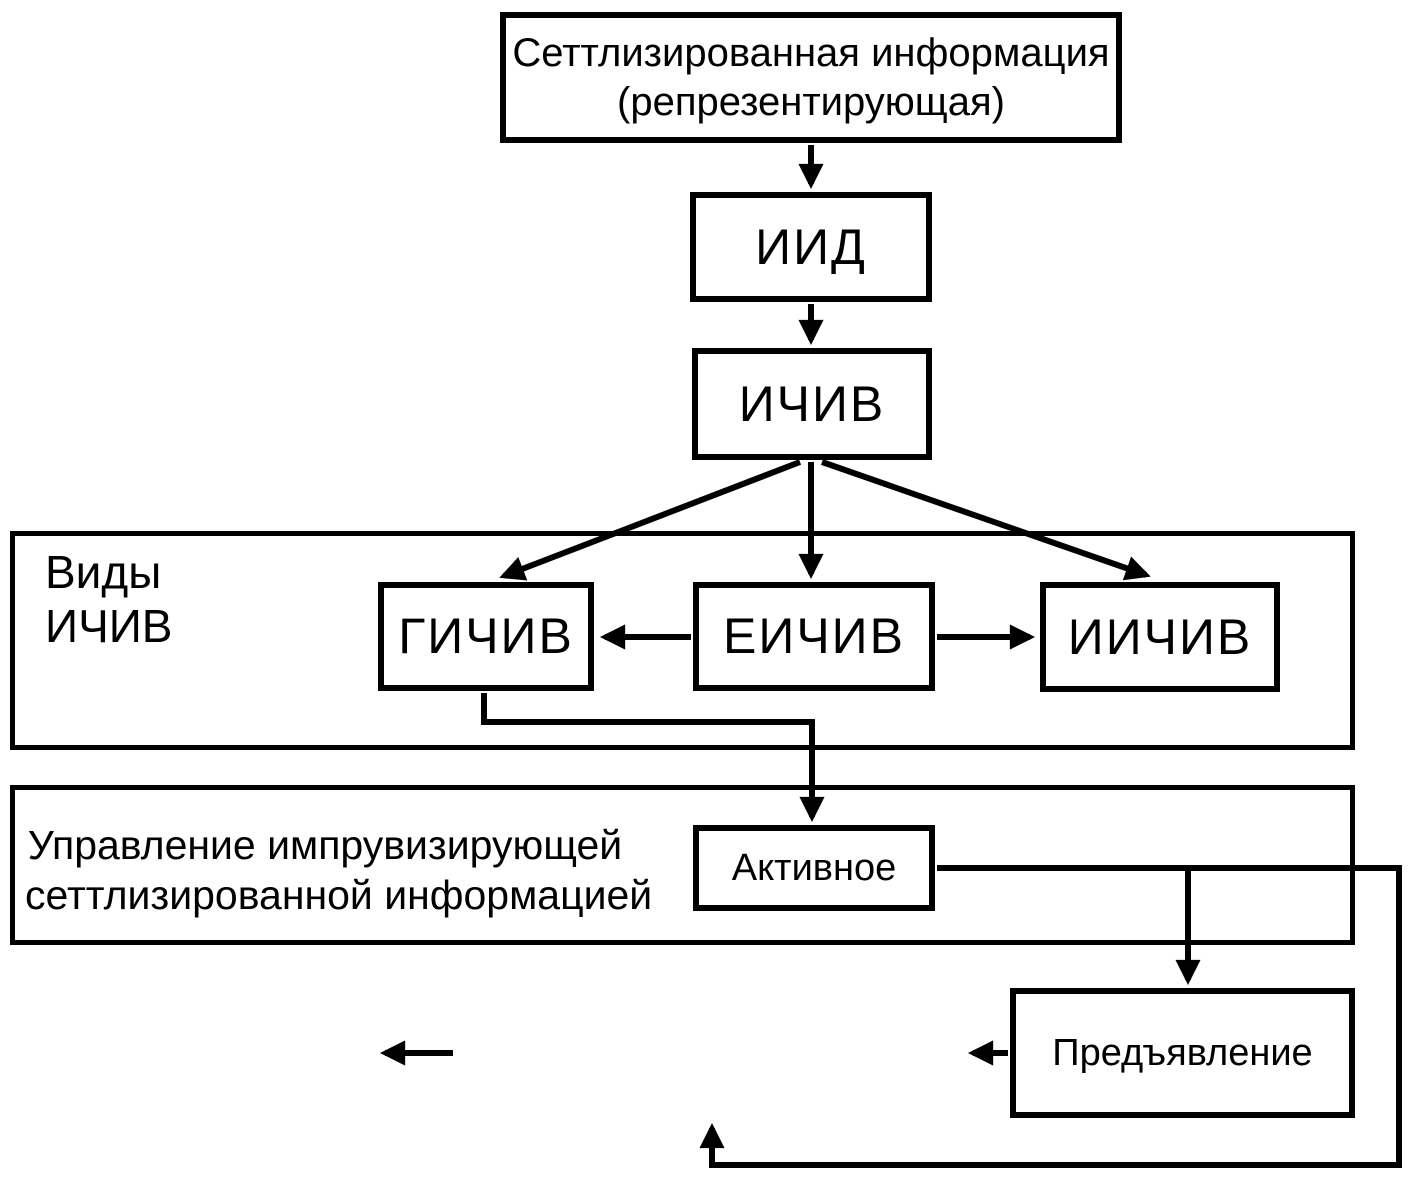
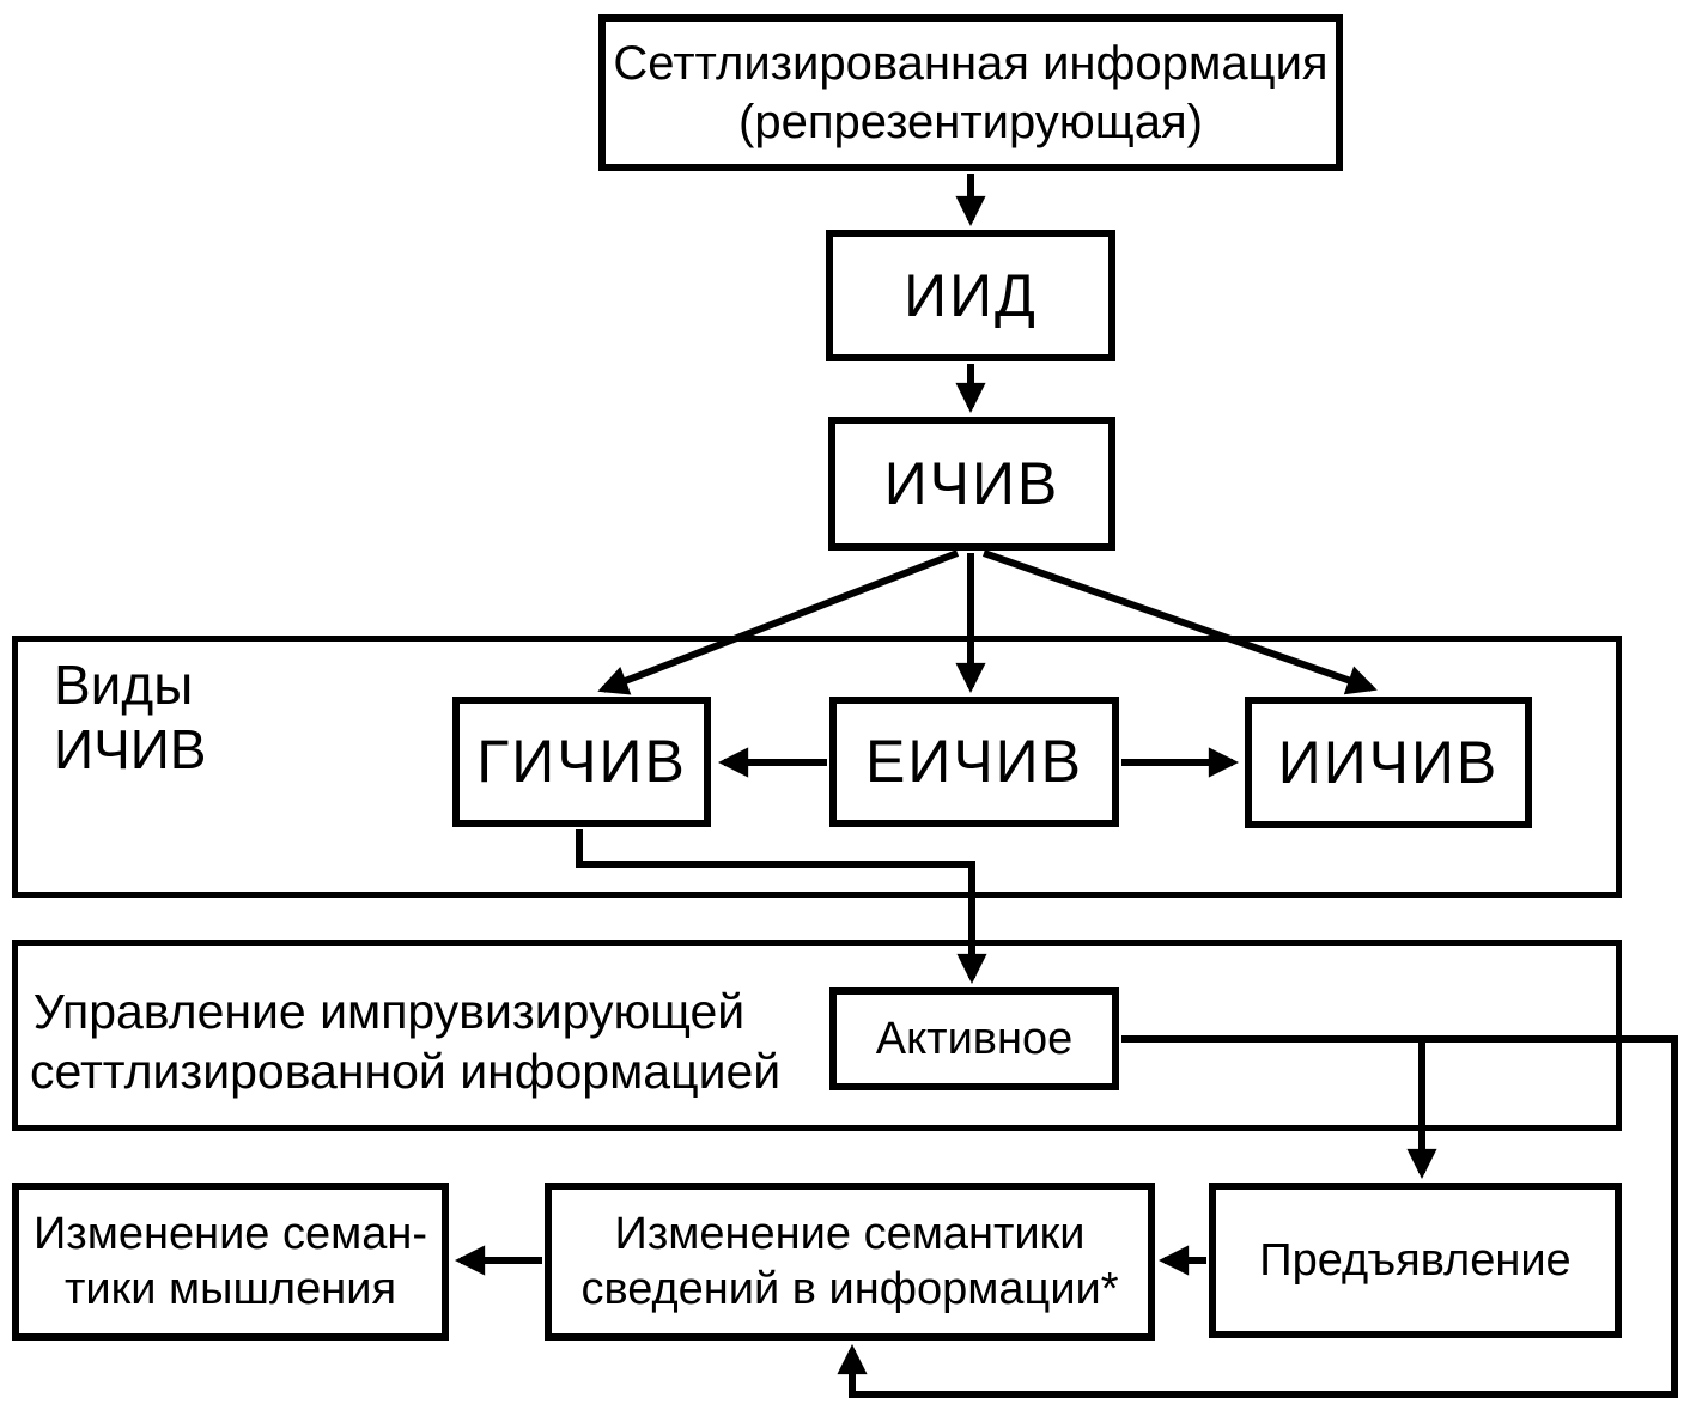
  Виды
  ИЧИВ
  Управление импрувизирующей
  сеттлизированной информацией
  Сеттлизированная информация
  (репрезентирующая)
  ИИД
  ИЧИВ
  ГИЧИВ
  ЕИЧИВ
  ИИЧИВ
  Активное
+ Изменение семан-
+ тики мышления
+ Изменение семантики
+ сведений в информации*
  Предъявление
